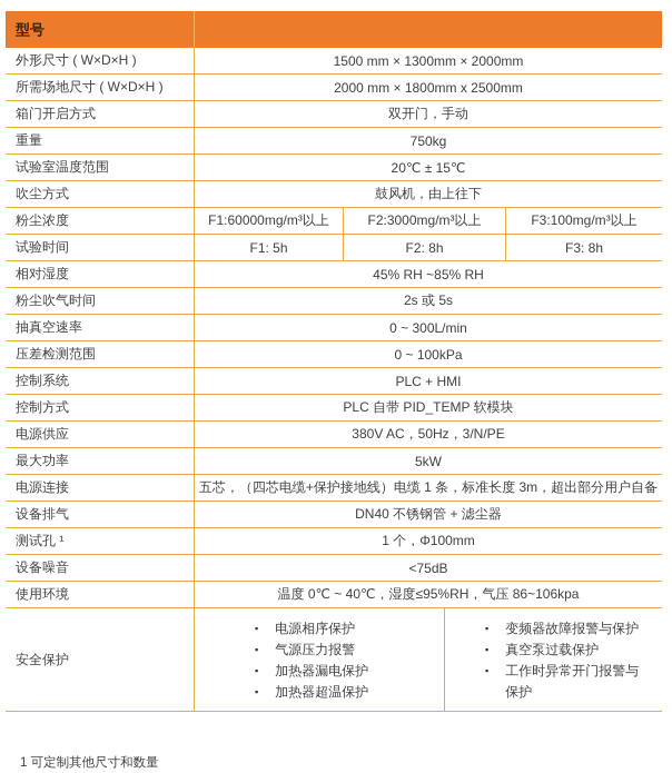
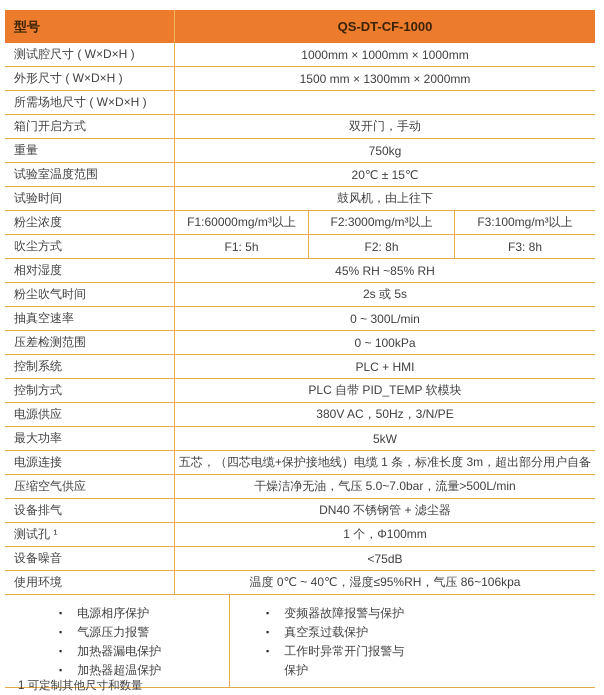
  型号
+ QS-DT-CF-1000
+ 测试腔尺寸 ( W×D×H )
+ 1000mm × 1000mm × 1000mm
  外形尺寸 ( W×D×H )
  1500 mm × 1300mm × 2000mm
  所需场地尺寸 ( W×D×H )
- 2000 mm × 1800mm x 2500mm
  箱门开启方式
  双开门，手动
  重量
  750kg
  试验室温度范围
  20℃ ± 15℃
- 吹尘方式
+ 试验时间
  鼓风机，由上往下
  粉尘浓度
  F1:60000mg/m³以上
  F2:3000mg/m³以上
  F3:100mg/m³以上
- 试验时间
+ 吹尘方式
  F1: 5h
  F2: 8h
  F3: 8h
  相对湿度
  45% RH ~85% RH
  粉尘吹气时间
  2s 或 5s
  抽真空速率
  0 ~ 300L/min
  压差检测范围
  0 ~ 100kPa
  控制系统
  PLC + HMI
  控制方式
  PLC 自带 PID_TEMP 软模块
  电源供应
  380V AC，50Hz，3/N/PE
  最大功率
  5kW
  电源连接
  五芯，（四芯电缆+保护接地线）电缆 1 条，标准长度 3m，超出部分用户自备
+ 压缩空气供应
+ 干燥洁净无油，气压 5.0~7.0bar，流量>500L/min
  设备排气
  DN40 不锈钢管 + 滤尘器
  测试孔 ¹
  1 个，Φ100mm
  设备噪音
  <75dB
  使用环境
  温度 0℃ ~ 40℃，湿度≤95%RH，气压 86~106kpa
- 安全保护
  ▪
  电源相序保护
  ▪
  气源压力报警
  ▪
  加热器漏电保护
  ▪
  加热器超温保护
  ▪
  变频器故障报警与保护
  ▪
  真空泵过载保护
  ▪
  工作时异常开门报警与
  保护
  1 可定制其他尺寸和数量
